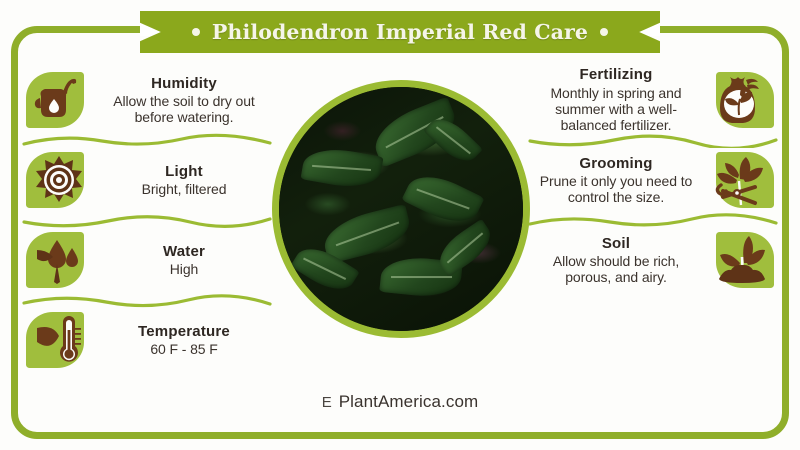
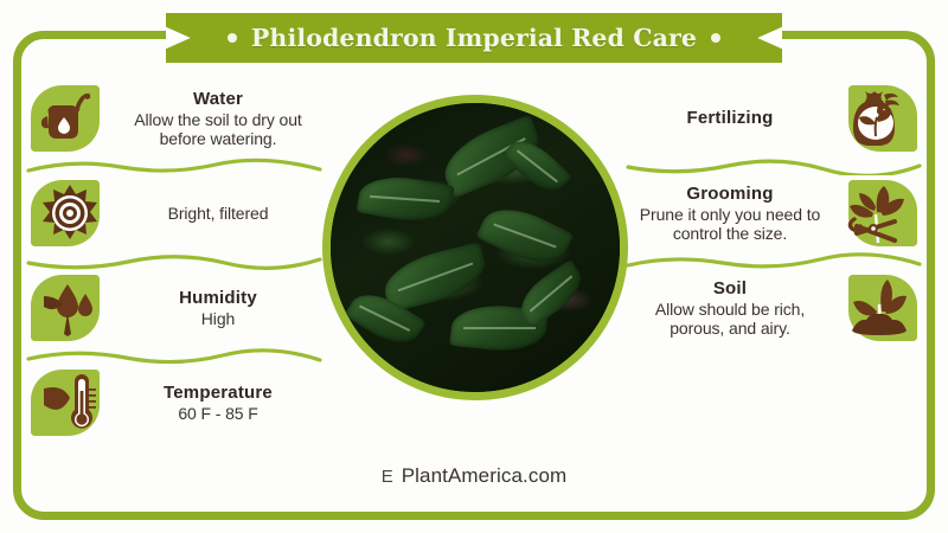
  Philodendron Imperial Red Care
- Humidity
+ Water
  Allow the soil to dry out before watering.
- Light
  Bright, filtered
- Water
+ Humidity
  High
  Temperature
  60 F - 85 F
  Fertilizing
- Monthly in spring and summer with a well-balanced fertilizer.
  Grooming
  Prune it only you need to control the size.
  Soil
  Allow should be rich, porous, and airy.
  E
  PlantAmerica.com
